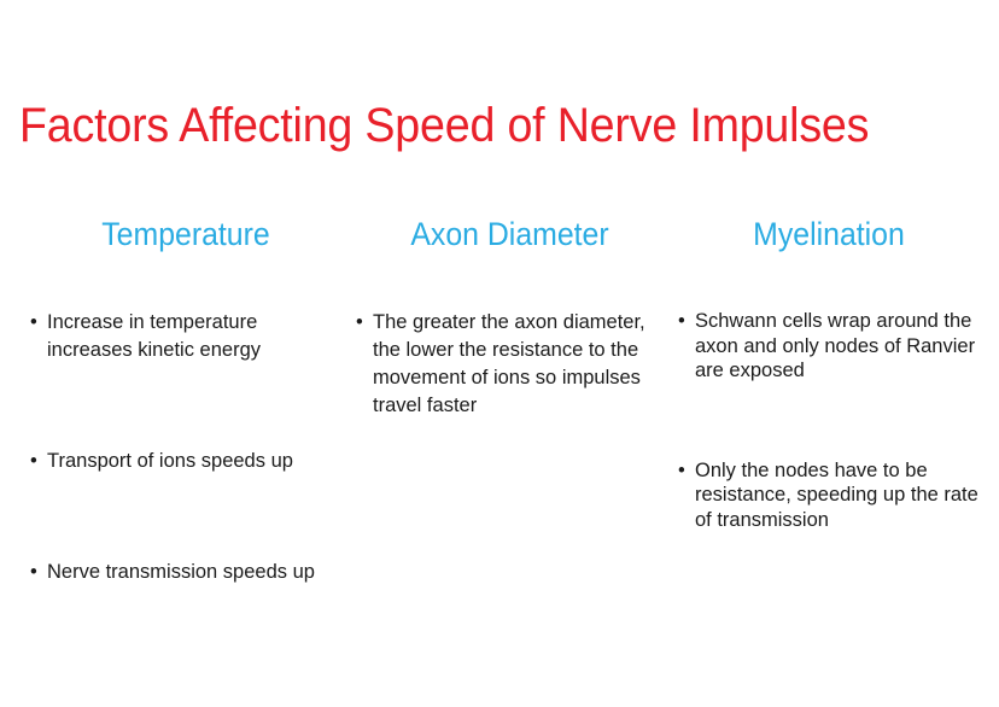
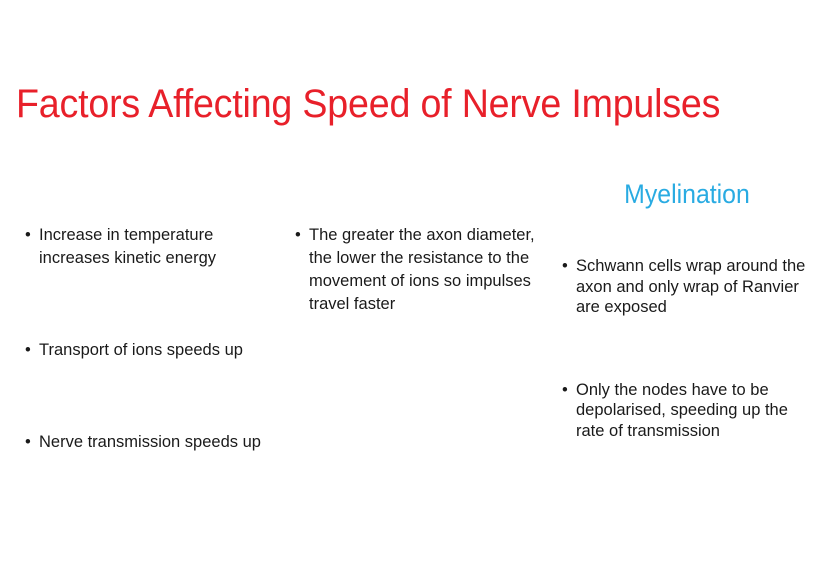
  Factors Affecting Speed of Nerve Impulses
- Temperature
  •
  Increase in temperature increases kinetic energy
  •
  Transport of ions speeds up
  •
  Nerve transmission speeds up
- Axon Diameter
  •
  The greater the axon diameter, the lower the resistance to the movement of ions so impulses travel faster
  Myelination
  •
- Schwann cells wrap around the axon and only nodes of Ranvier are exposed
+ Schwann cells wrap around the axon and only wrap of Ranvier are exposed
  •
- Only the nodes have to be resistance, speeding up the rate of transmission
+ Only the nodes have to be depolarised, speeding up the rate of transmission
